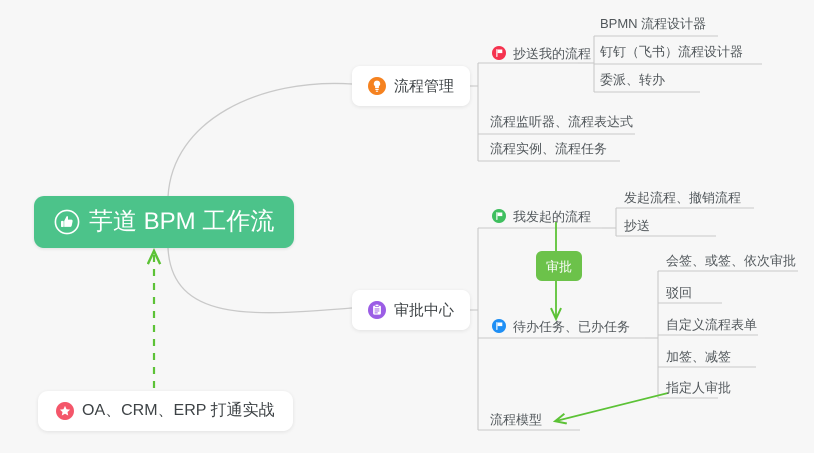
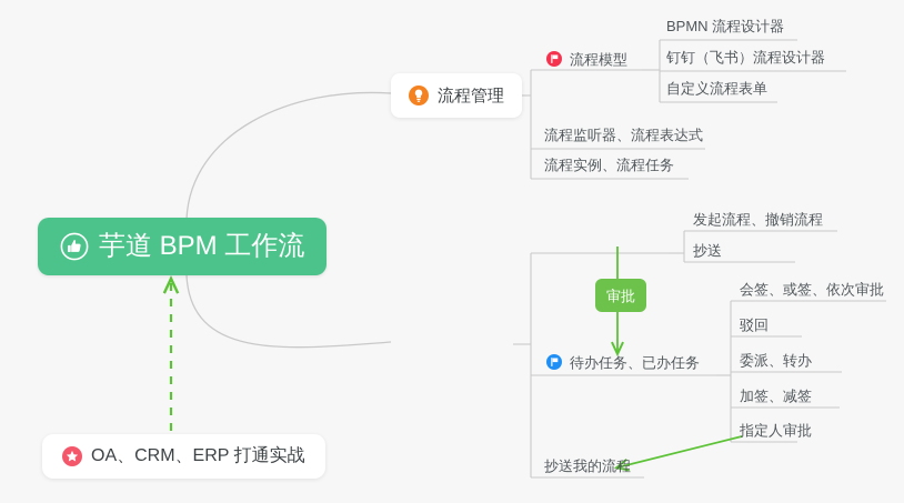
  芋道 BPM 工作流
  流程管理
- 抄送我的流程
+ 流程模型
  BPMN 流程设计器
  钉钉（飞书）流程设计器
- 委派、转办
+ 自定义流程表单
  流程监听器、流程表达式
  流程实例、流程任务
- 审批中心
- 我发起的流程
  发起流程、撤销流程
  抄送
  审批
  待办任务、已办任务
  会签、或签、依次审批
  驳回
- 自定义流程表单
+ 委派、转办
  加签、减签
  指定人审批
- 流程模型
+ 抄送我的流程
  OA、CRM、ERP 打通实战
